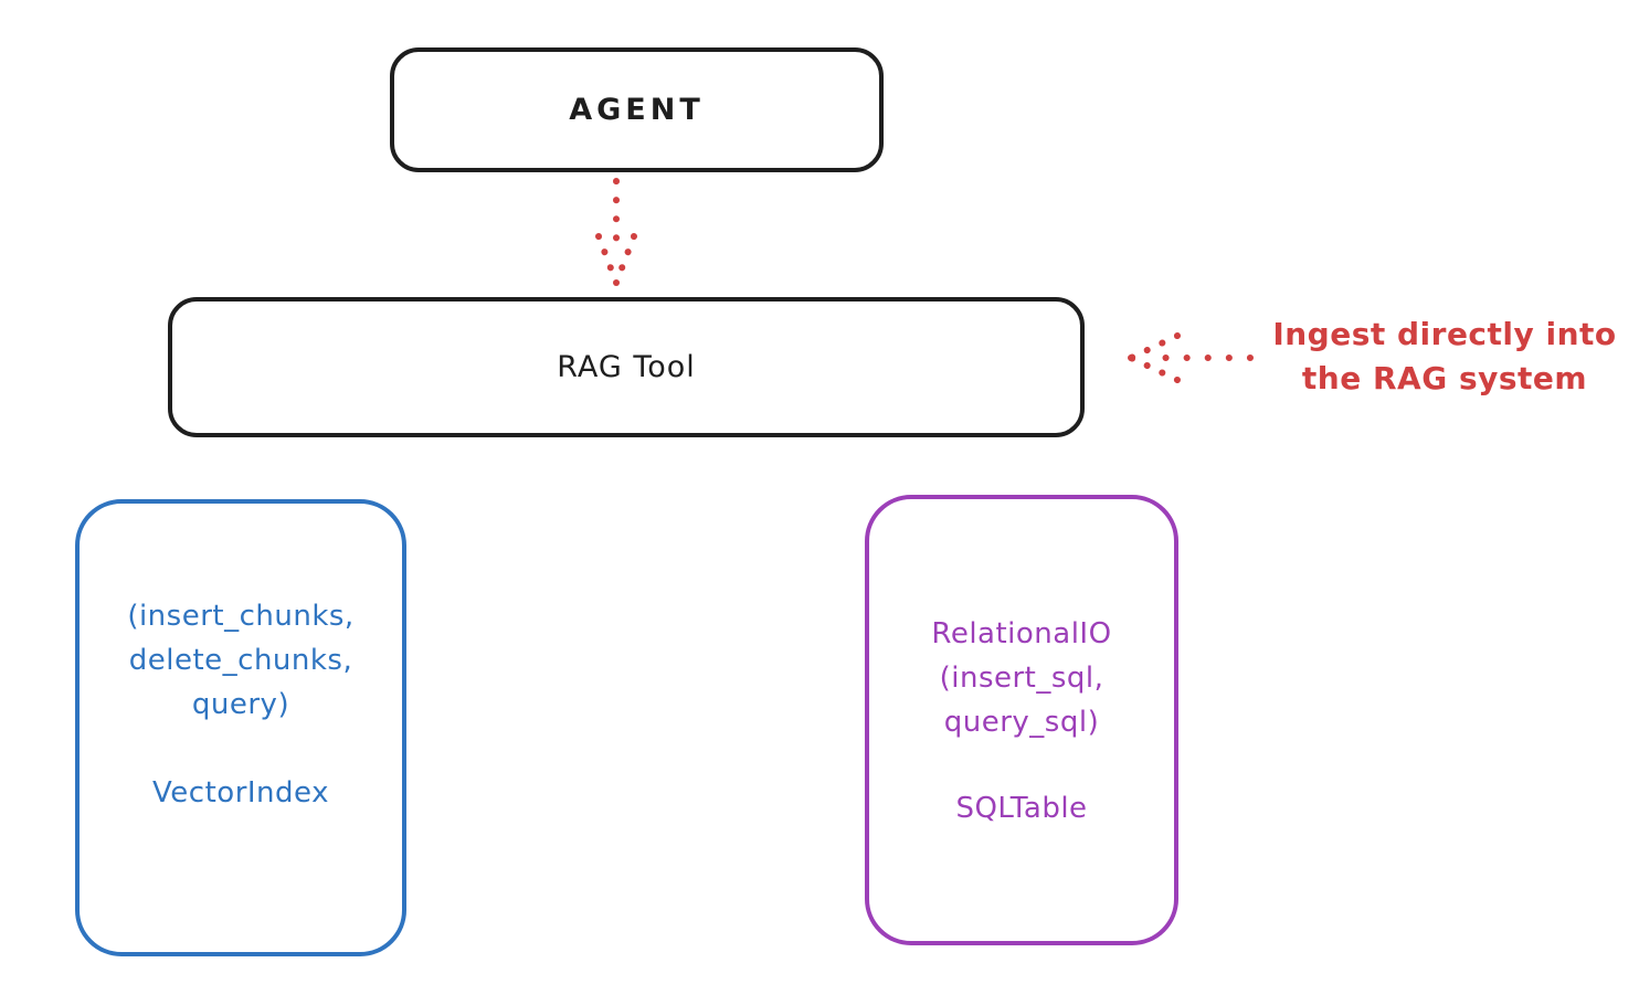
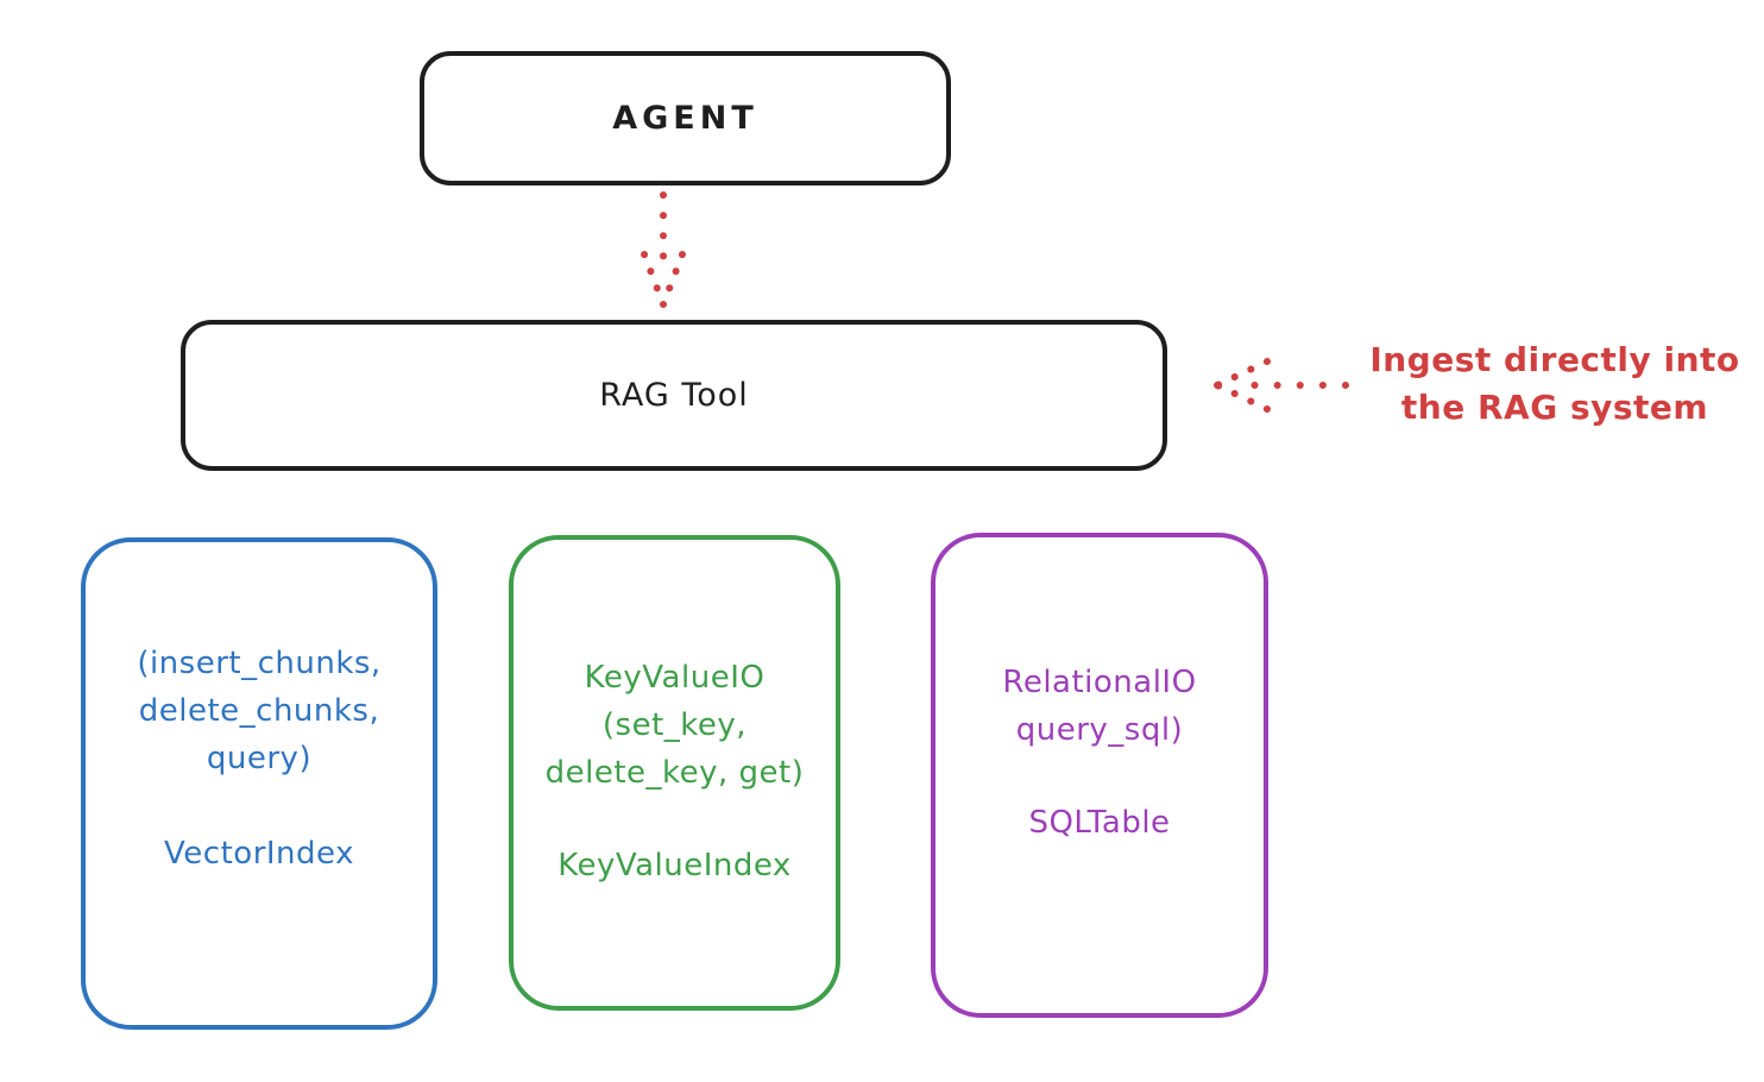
  AGENT
  RAG Tool
  Ingest directly into
  the RAG system
  (insert_chunks,
  delete_chunks,
  query)
  VectorIndex
+ KeyValueIO
+ (set_key,
+ delete_key, get)
+ KeyValueIndex
  RelationalIO
- (insert_sql,
  query_sql)
  SQLTable
